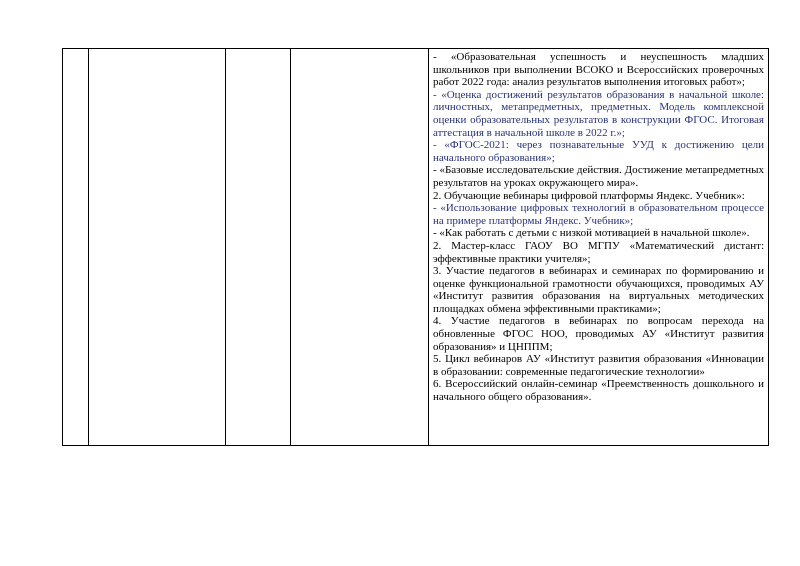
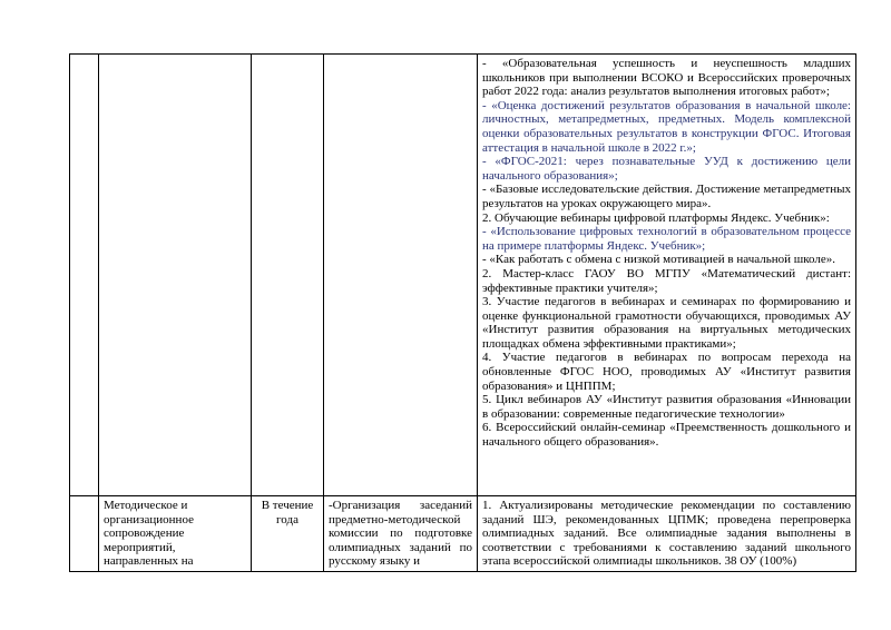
- 				- «Образовательная успешность и неуспешность младших школьников при выполнении ВСОКО и Всероссийских проверочных работ 2022 года: анализ результатов выполнения итоговых работ»;- «Оценка достижений результатов образования в начальной школе: личностных, метапредметных, предметных. Модель комплексной оценки образовательных результатов в конструкции ФГОС. Итоговая аттестация в начальной школе в 2022 г.»;- «ФГОС-2021: через познавательные УУД к достижению цели начального образования»;- «Базовые исследовательские действия. Достижение метапредметных результатов на уроках окружающего мира».2. Обучающие вебинары цифровой платформы Яндекс. Учебник»:- «Использование цифровых технологий в образовательном процессе на примере платформы Яндекс. Учебник»;- «Как работать с детьми с низкой мотивацией в начальной школе».2. Мастер-класс ГАОУ ВО МГПУ «Математический дистант: эффективные практики учителя»;3. Участие педагогов в вебинарах и семинарах по формированию и оценке функциональной грамотности обучающихся, проводимых АУ «Институт развития образования на виртуальных методических площадках обмена эффективными практиками»;4. Участие педагогов в вебинарах по вопросам перехода на обновленные ФГОС НОО, проводимых АУ «Институт развития образования» и ЦНППМ;5. Цикл вебинаров АУ «Институт развития образования «Инновации в образовании: современные педагогические технологии»6. Всероссийский онлайн-семинар «Преемственность дошкольного и начального общего образования».
+ 				- «Образовательная успешность и неуспешность младших школьников при выполнении ВСОКО и Всероссийских проверочных работ 2022 года: анализ результатов выполнения итоговых работ»;- «Оценка достижений результатов образования в начальной школе: личностных, метапредметных, предметных. Модель комплексной оценки образовательных результатов в конструкции ФГОС. Итоговая аттестация в начальной школе в 2022 г.»;- «ФГОС-2021: через познавательные УУД к достижению цели начального образования»;- «Базовые исследовательские действия. Достижение метапредметных результатов на уроках окружающего мира».2. Обучающие вебинары цифровой платформы Яндекс. Учебник»:- «Использование цифровых технологий в образовательном процессе на примере платформы Яндекс. Учебник»;- «Как работать с обмена с низкой мотивацией в начальной школе».2. Мастер-класс ГАОУ ВО МГПУ «Математический дистант: эффективные практики учителя»;3. Участие педагогов в вебинарах и семинарах по формированию и оценке функциональной грамотности обучающихся, проводимых АУ «Институт развития образования на виртуальных методических площадках обмена эффективными практиками»;4. Участие педагогов в вебинарах по вопросам перехода на обновленные ФГОС НОО, проводимых АУ «Институт развития образования» и ЦНППМ;5. Цикл вебинаров АУ «Институт развития образования «Инновации в образовании: современные педагогические технологии»6. Всероссийский онлайн-семинар «Преемственность дошкольного и начального общего образования».
+ 	Методическое и организационное сопровождение мероприятий, направленных на	В течение года	-Организация заседаний предметно-методической комиссии по подготовке олимпиадных заданий по русскому языку и	1. Актуализированы методические рекомендации по составлению заданий ШЭ, рекомендованных ЦПМК; проведена перепроверка олимпиадных заданий. Все олимпиадные задания выполнены в соответствии с требованиями к составлению заданий школьного этапа всероссийской олимпиады школьников. 38 ОУ (100%)
